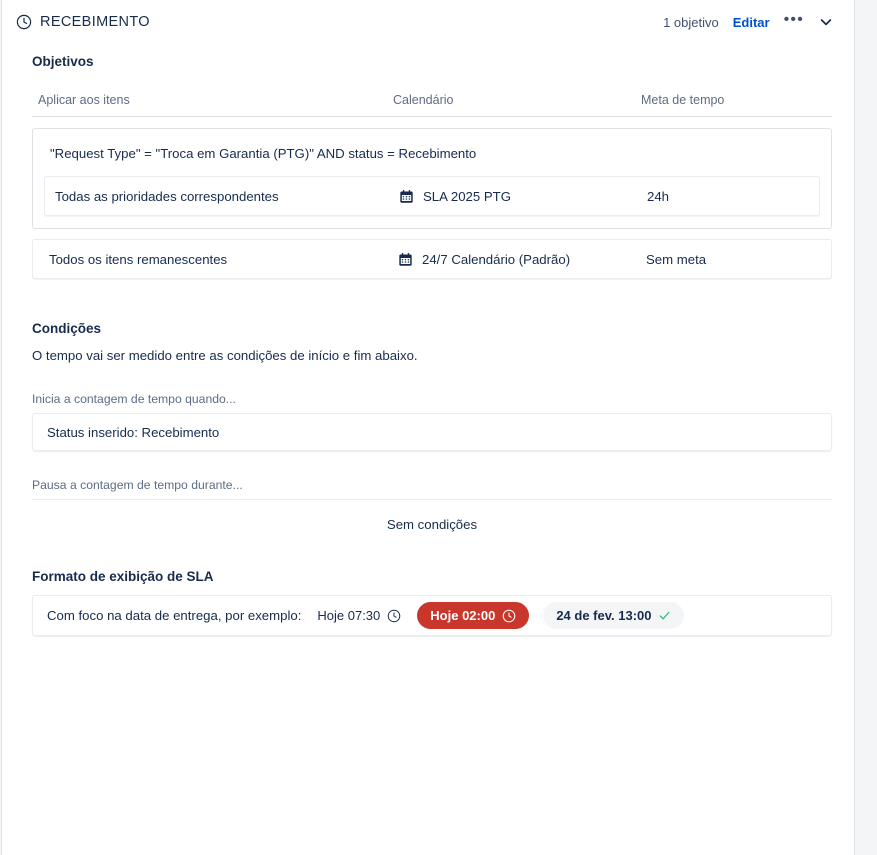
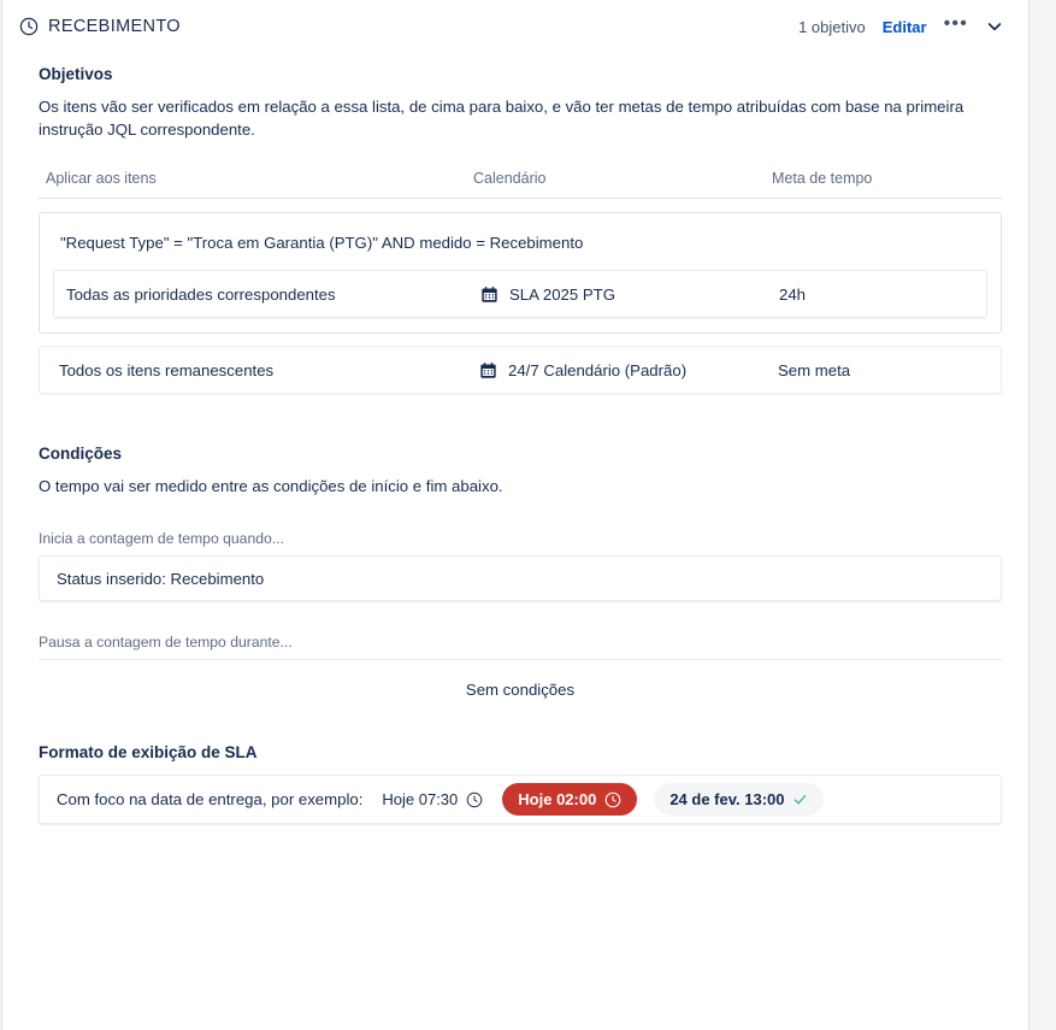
  RECEBIMENTO
  1 objetivo
  Editar
  •••
  Objetivos
+ Os itens vão ser verificados em relação a essa lista, de cima para baixo, e vão ter metas de tempo atribuídas com base na primeira instrução JQL correspondente.
  Aplicar aos itens
  Calendário
  Meta de tempo
- "Request Type" = "Troca em Garantia (PTG)" AND status = Recebimento
+ "Request Type" = "Troca em Garantia (PTG)" AND medido = Recebimento
  Todas as prioridades correspondentes
  SLA 2025 PTG
  24h
  Todos os itens remanescentes
  24/7 Calendário (Padrão)
  Sem meta
  Condições
  O tempo vai ser medido entre as condições de início e fim abaixo.
  Inicia a contagem de tempo quando...
  Status inserido: Recebimento
  Pausa a contagem de tempo durante...
  Sem condições
  Formato de exibição de SLA
  Com foco na data de entrega, por exemplo:
  Hoje 07:30
  Hoje 02:00
  24 de fev. 13:00
